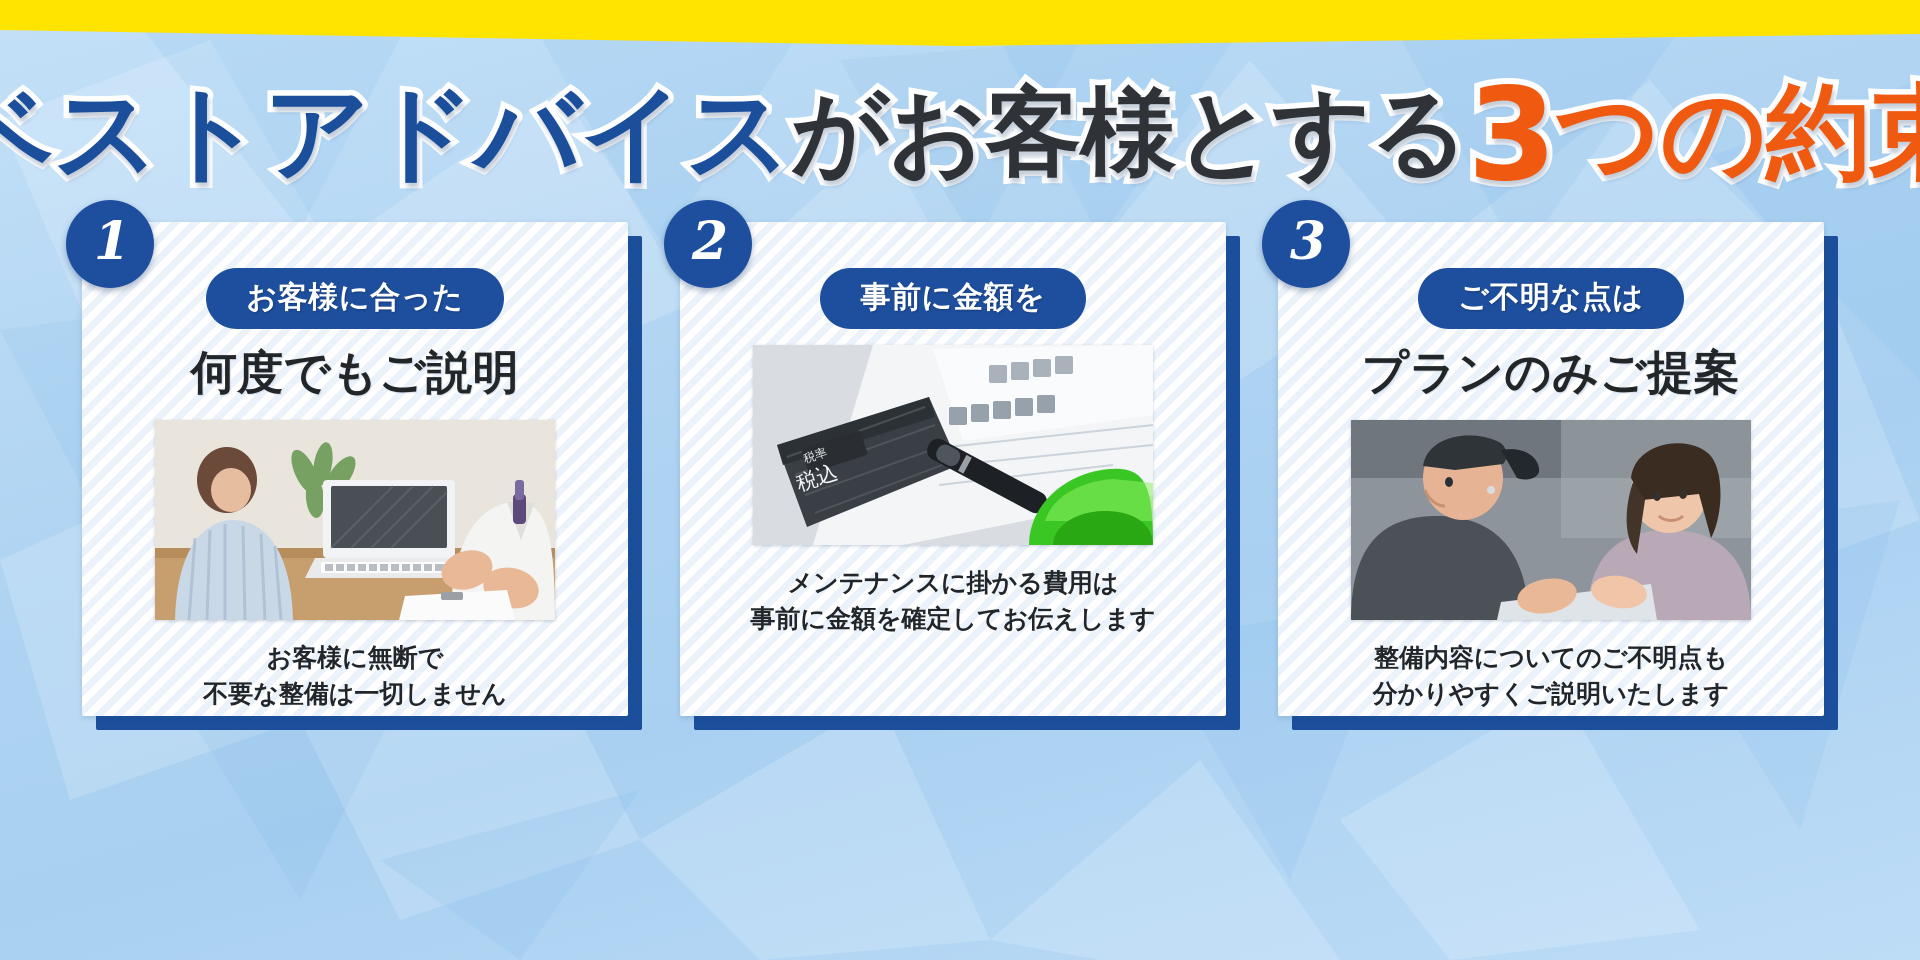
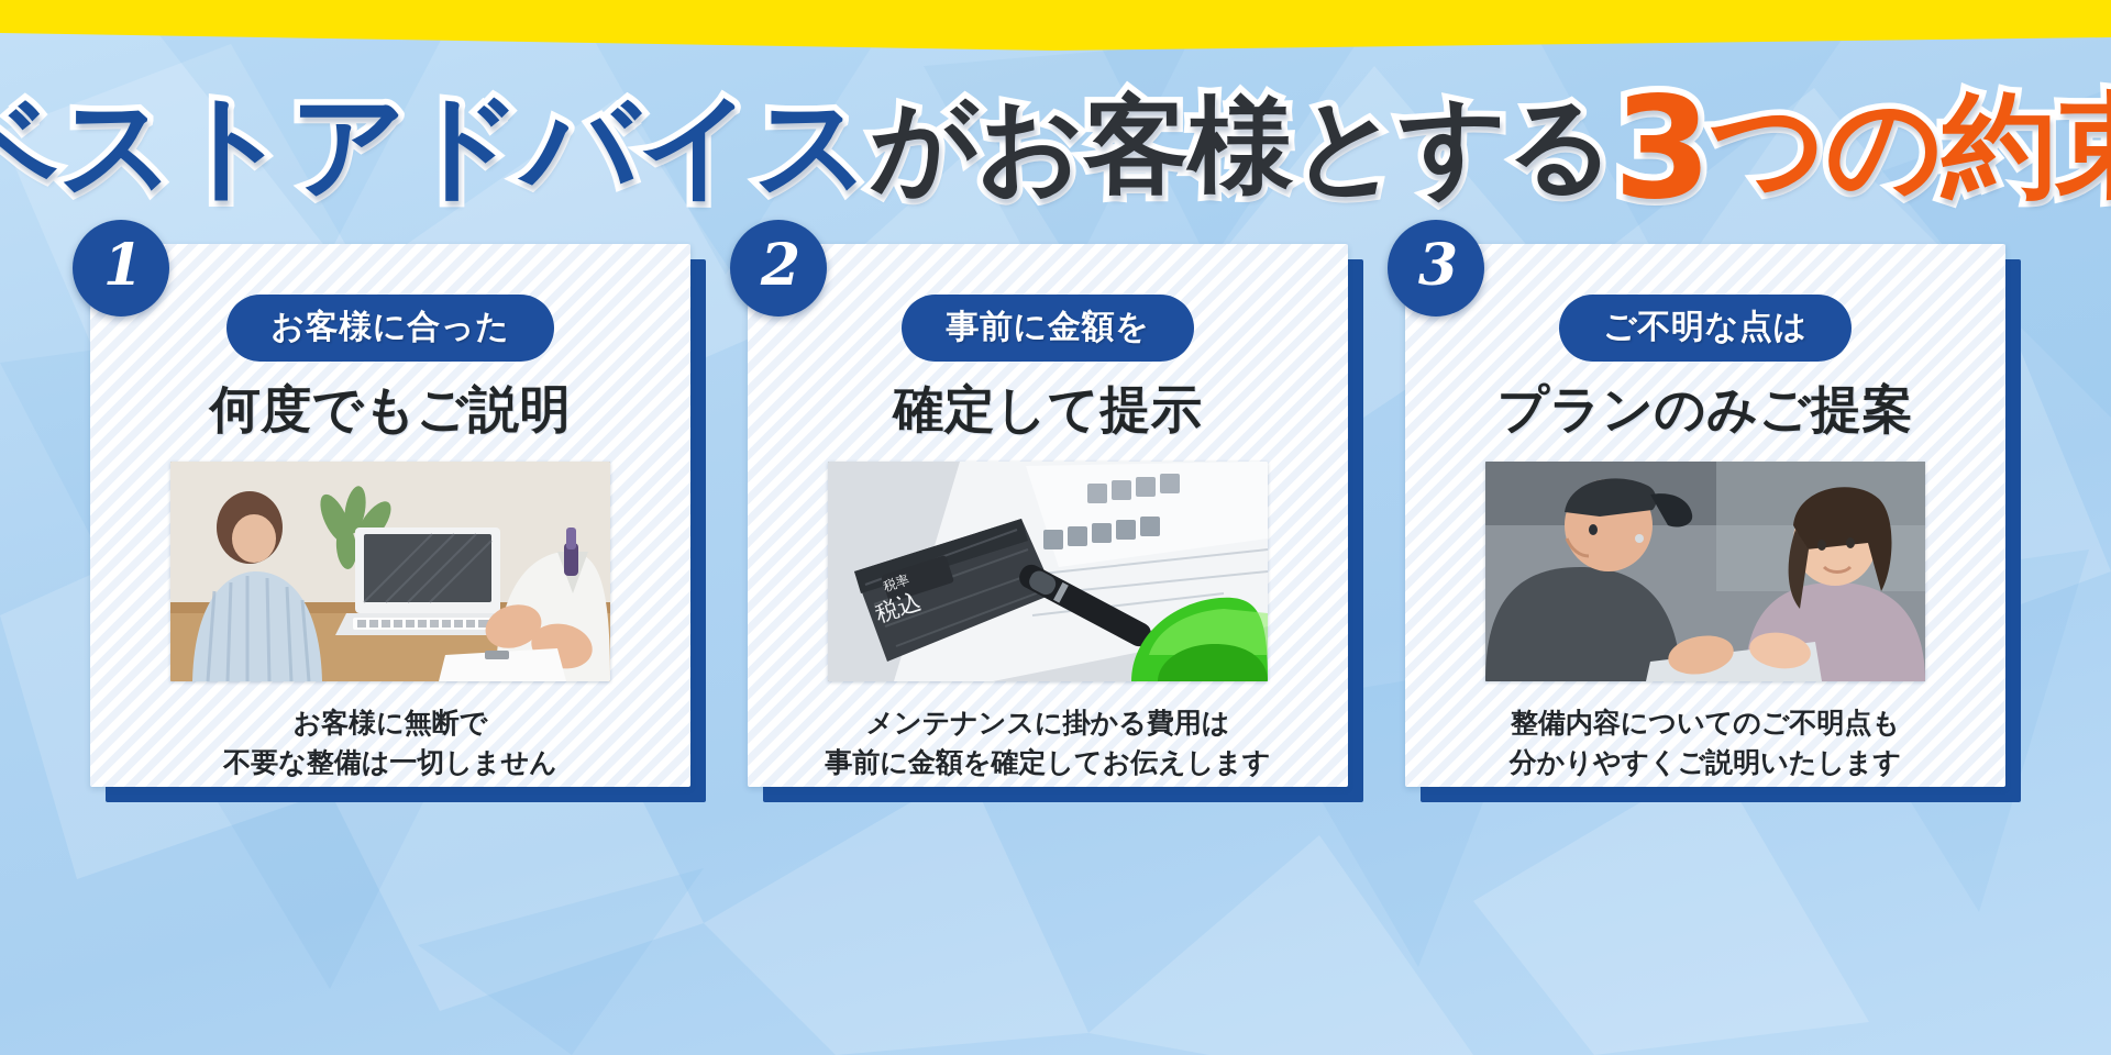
  ベストアドバイス
  がお客様とする
  3
  つの約
  お客様に合った
  何度でもご説明
  お客様に無断で
  不要な整備は一切しません
  1
  事前に金額を
+ 確定して提示
  メンテナンスに掛かる費用は
  事前に金額を確定してお伝えします
  2
  ご不明な点は
  プランのみご提案
  整備内容についてのご不明点も
  分かりやすくご説明いたします
  3
